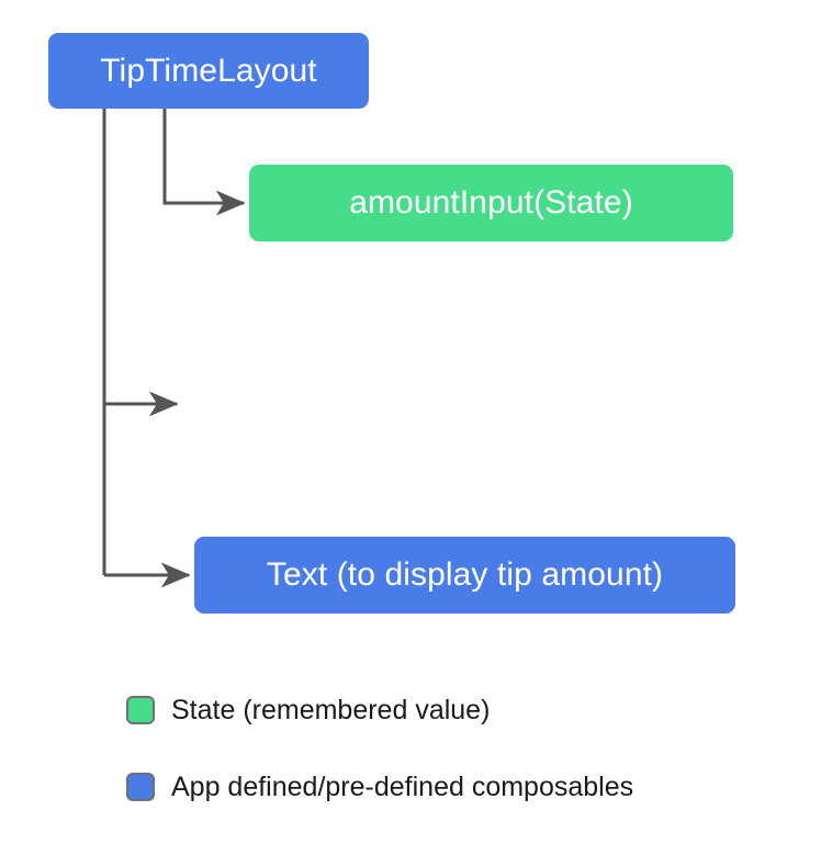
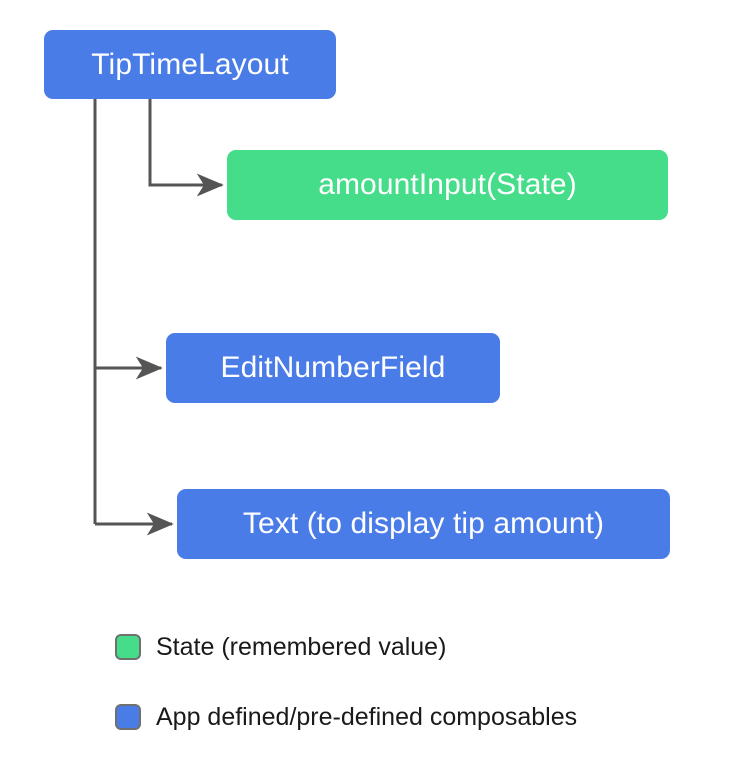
  TipTimeLayout
  amountInput(State)
+ EditNumberField
  Text (to display tip amount)
  State (remembered value)
  App defined/pre-defined composables
